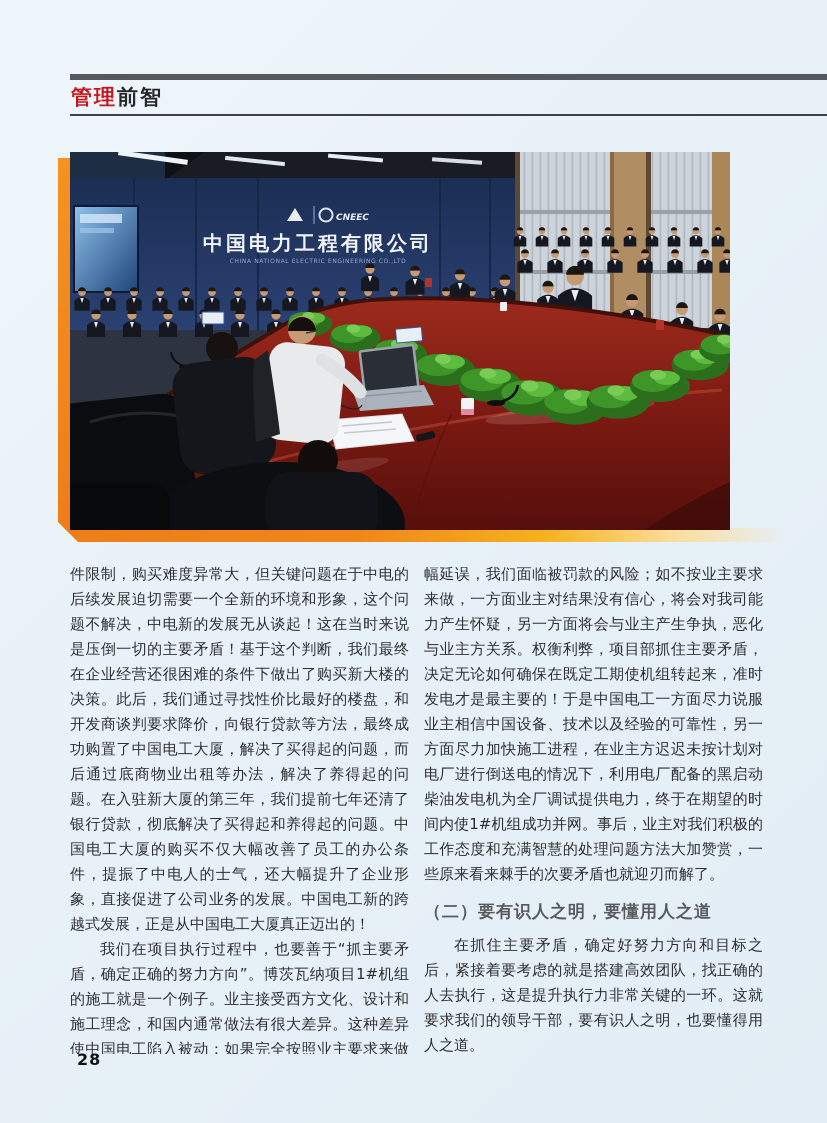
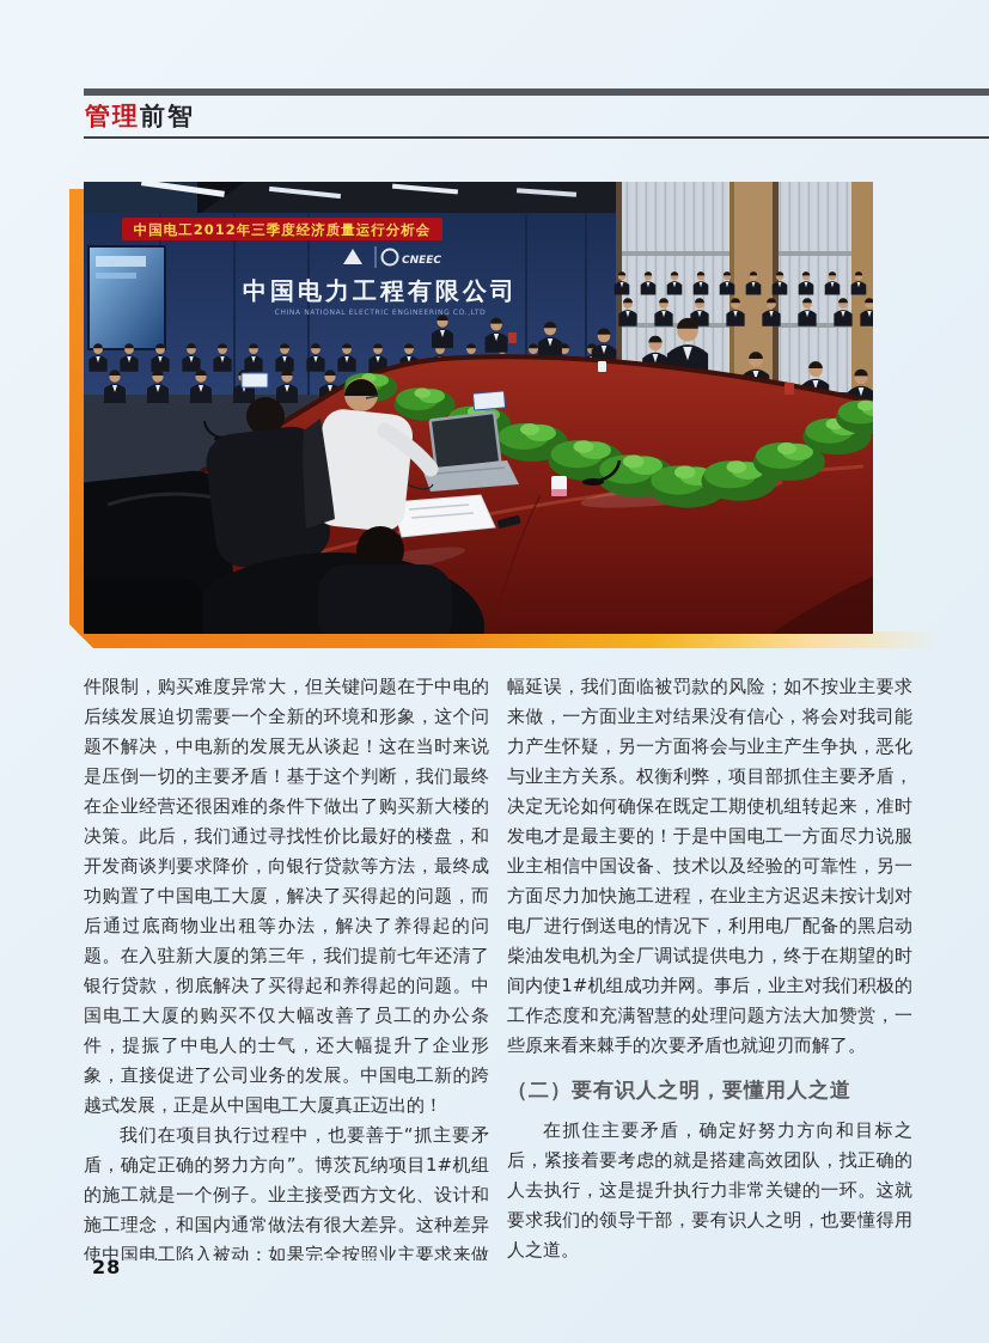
  管理前智
+ 中国电工2012年三季度经济质量运行分析会
  CNEEC
  中国电力工程有限公司
  件限制，购买难度异常大，但关键问题在于中电的后续发展迫切需要一个全新的环境和形象，这个问题不解决，中电新的发展无从谈起！这在当时来说是压倒一切的主要矛盾！基于这个判断，我们最终在企业经营还很困难的条件下做出了购买新大楼的决策。此后，我们通过寻找性价比最好的楼盘，和开发商谈判要求降价，向银行贷款等方法，最终成功购置了中国电工大厦，解决了买得起的问题，而后通过底商物业出租等办法，解决了养得起的问题。在入驻新大厦的第三年，我们提前七年还清了银行贷款，彻底解决了买得起和养得起的问题。中国电工大厦的购买不仅大幅改善了员工的办公条件，提振了中电人的士气，还大幅提升了企业形象，直接促进了公司业务的发展。中国电工新的跨越式发展，正是从中国电工大厦真正迈出的！
  我们在项目执行过程中，也要善于“抓主要矛盾，确定正确的努力方向”。博茨瓦纳项目1#机组的施工就是一个例子。业主接受西方文化、设计和施工理念，和国内通常做法有很大差异。这种差异使中国电工陷入被动：如果完全按照业主要求来做
  幅延误，我们面临被罚款的风险；如不按业主要求来做，一方面业主对结果没有信心，将会对我司能力产生怀疑，另一方面将会与业主产生争执，恶化与业主方关系。权衡利弊，项目部抓住主要矛盾，决定无论如何确保在既定工期使机组转起来，准时发电才是最主要的！于是中国电工一方面尽力说服业主相信中国设备、技术以及经验的可靠性，另一方面尽力加快施工进程，在业主方迟迟未按计划对电厂进行倒送电的情况下，利用电厂配备的黑启动柴油发电机为全厂调试提供电力，终于在期望的时间内使1#机组成功并网。事后，业主对我们积极的工作态度和充满智慧的处理问题方法大加赞赏，一些原来看来棘手的次要矛盾也就迎刃而解了。
  （二）要有识人之明，要懂用人之道
  在抓住主要矛盾，确定好努力方向和目标之后，紧接着要考虑的就是搭建高效团队，找正确的人去执行，这是提升执行力非常关键的一环。这就要求我们的领导干部，要有识人之明，也要懂得用人之道。
  28
